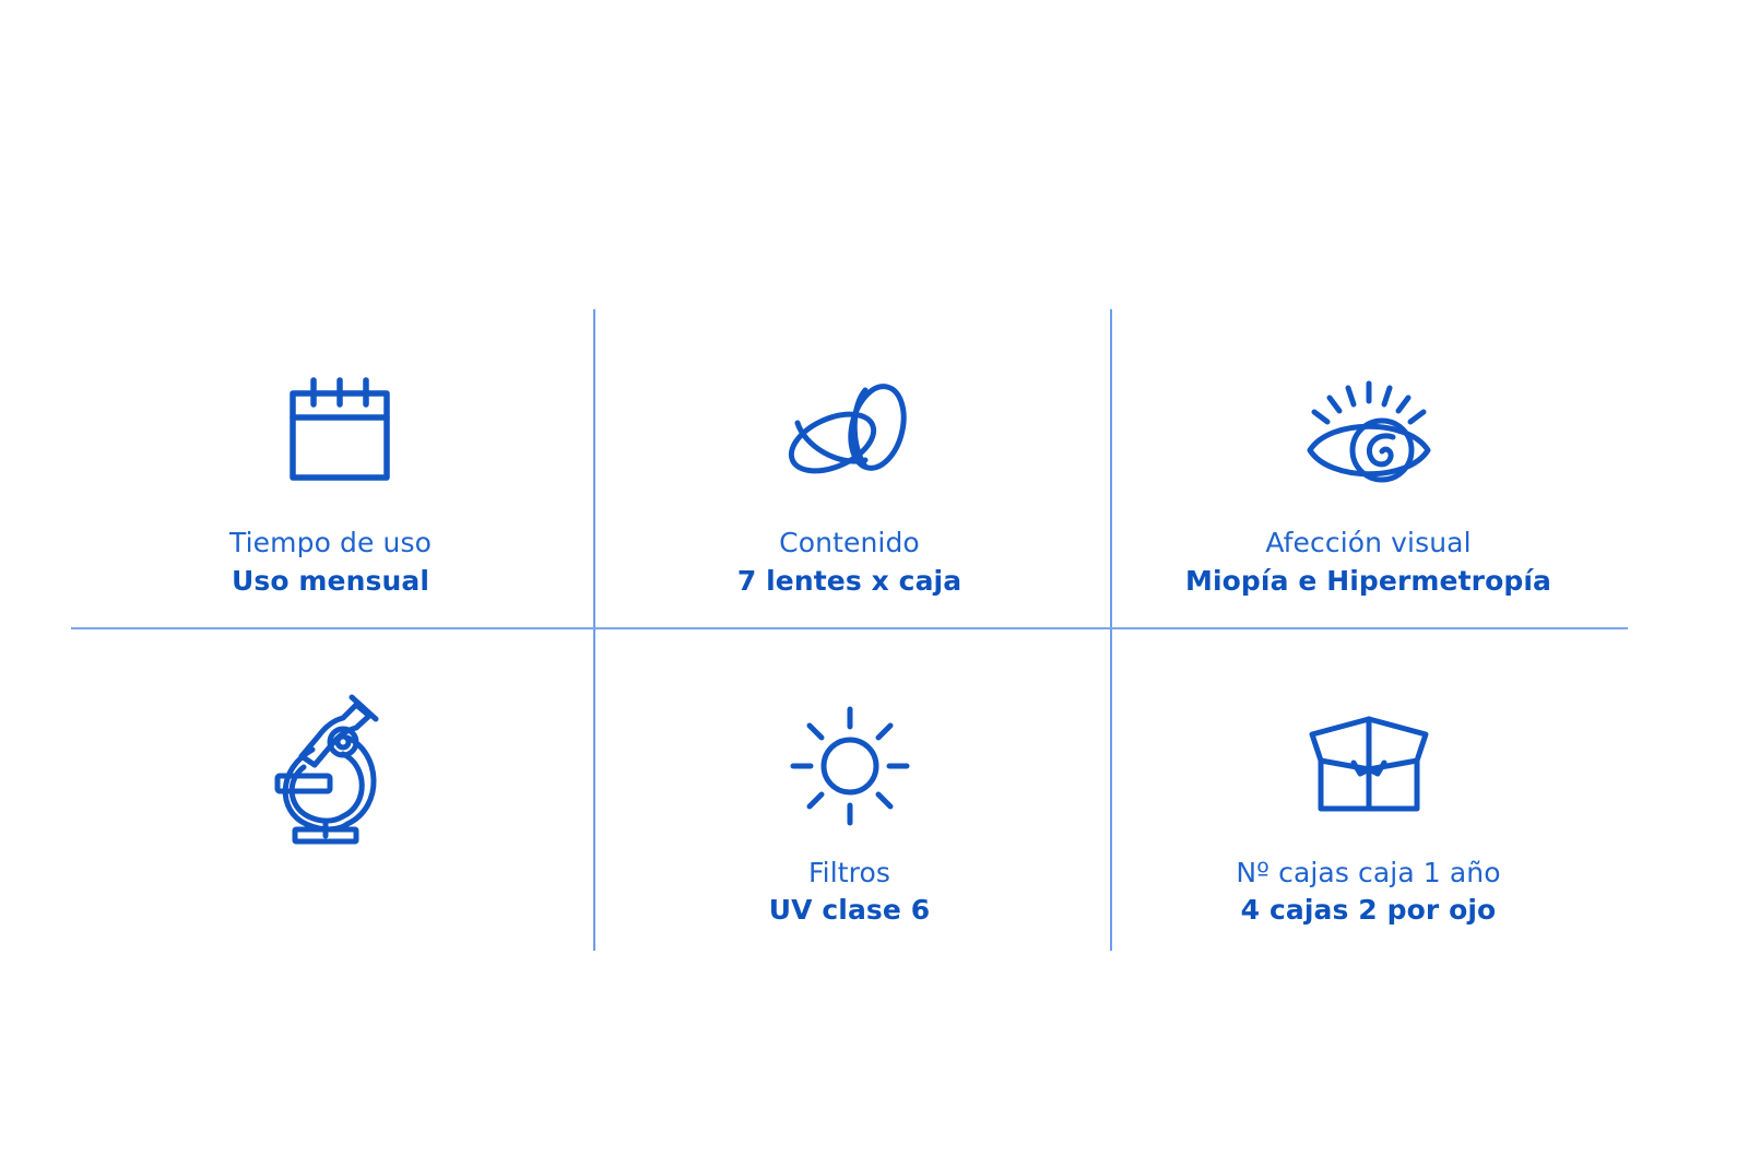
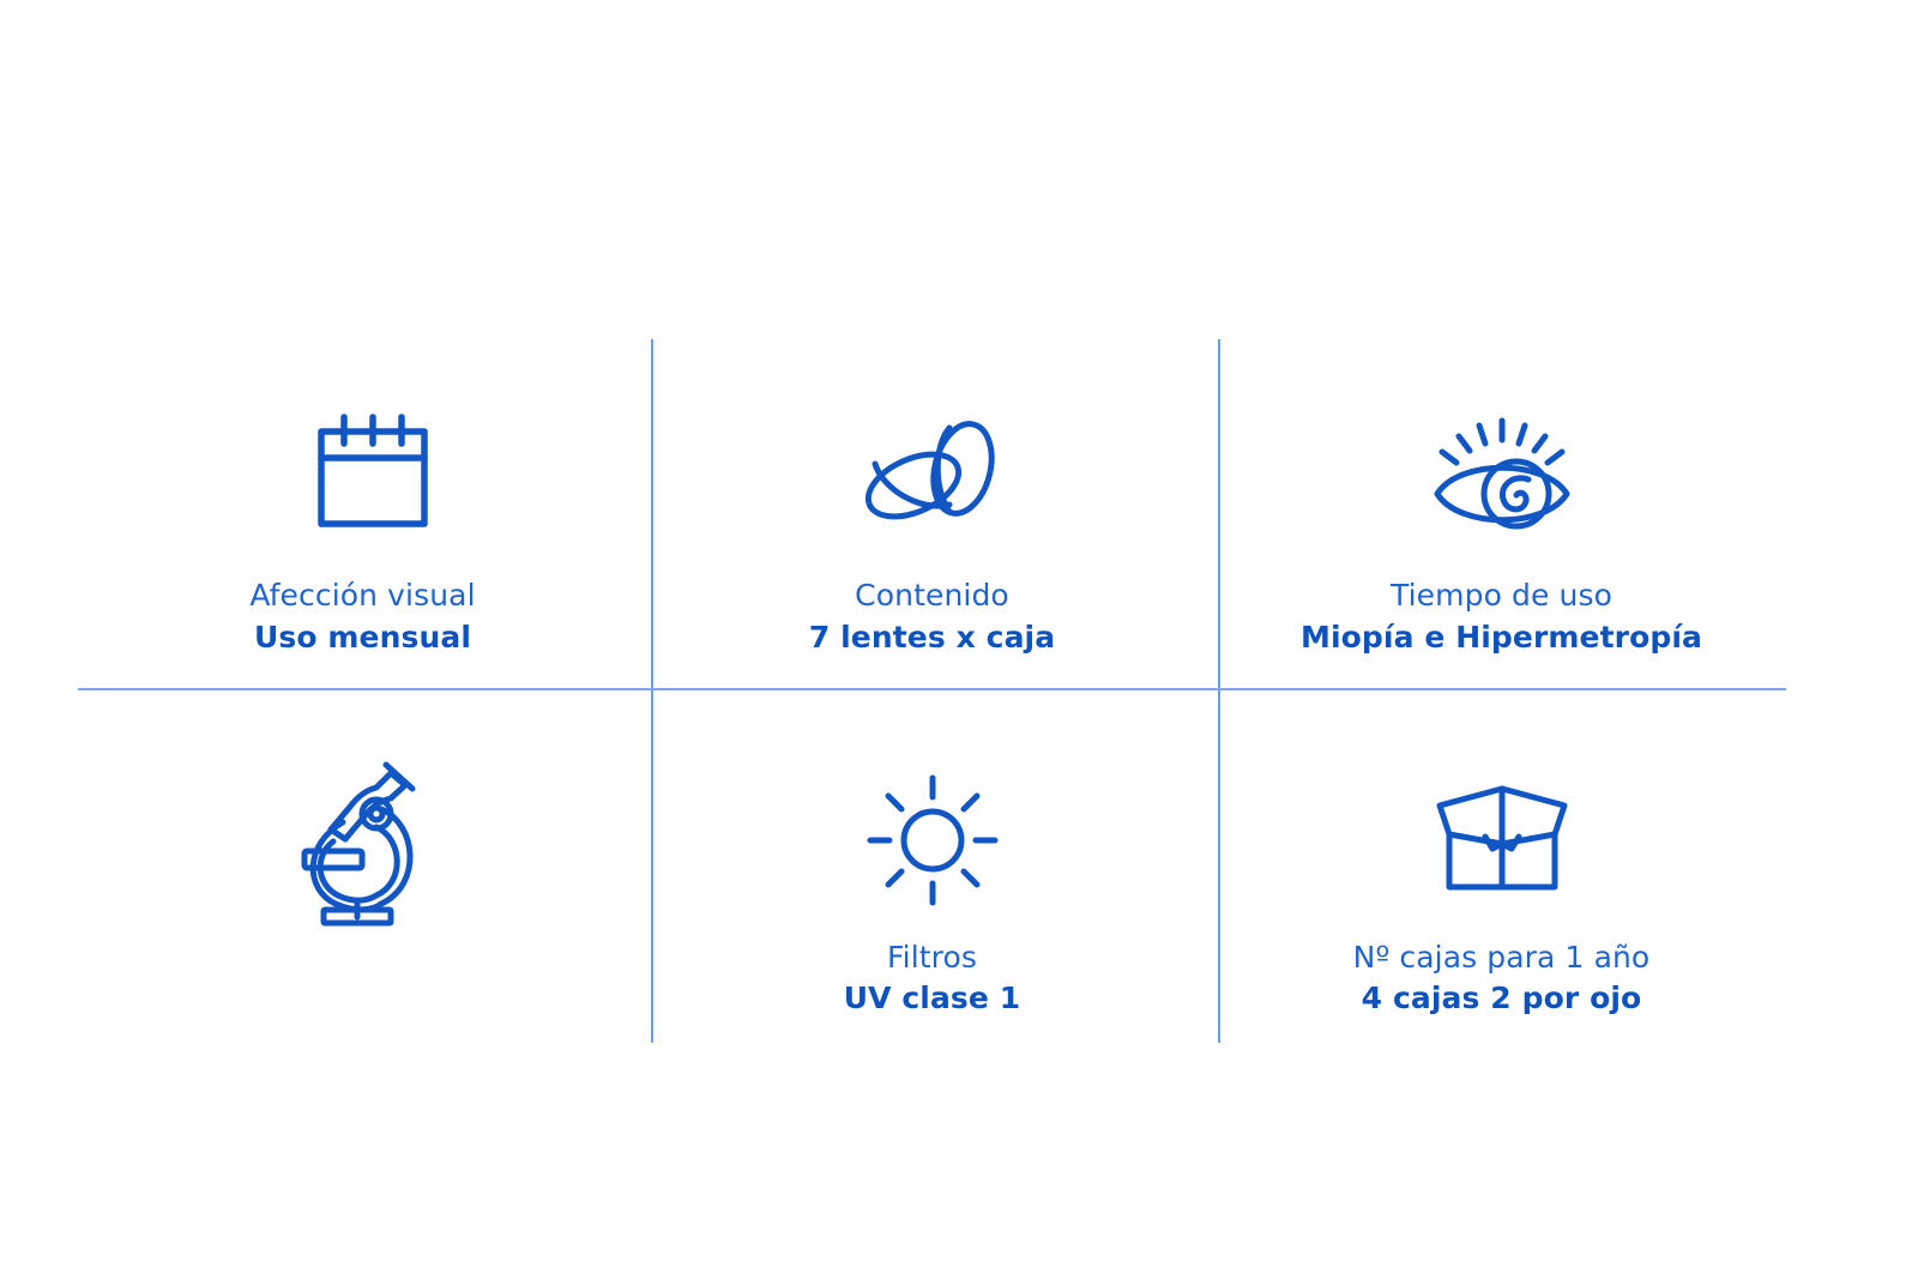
- Tiempo de uso
+ Afección visual
  Uso mensual
  Contenido
  7 lentes x caja
- Afección visual
+ Tiempo de uso
  Miopía e Hipermetropía
  Filtros
- UV clase 6
+ UV clase 1
- Nº cajas caja 1 año
+ Nº cajas para 1 año
  4 cajas 2 por ojo
